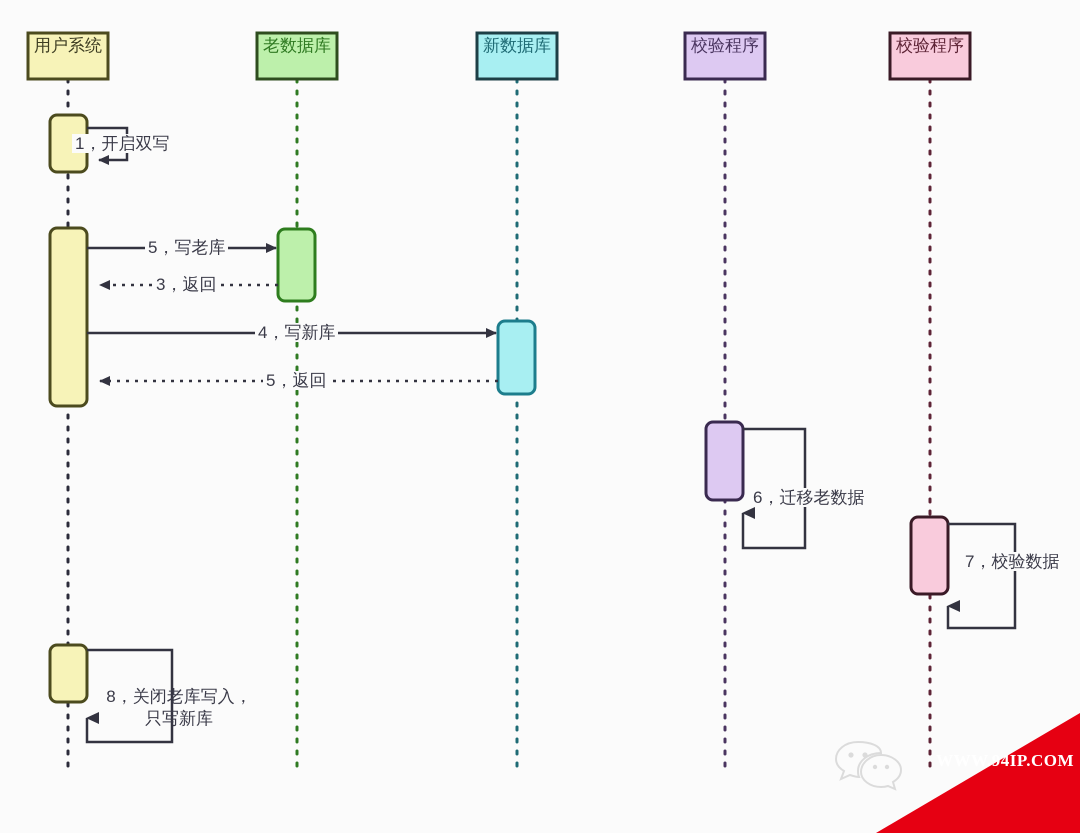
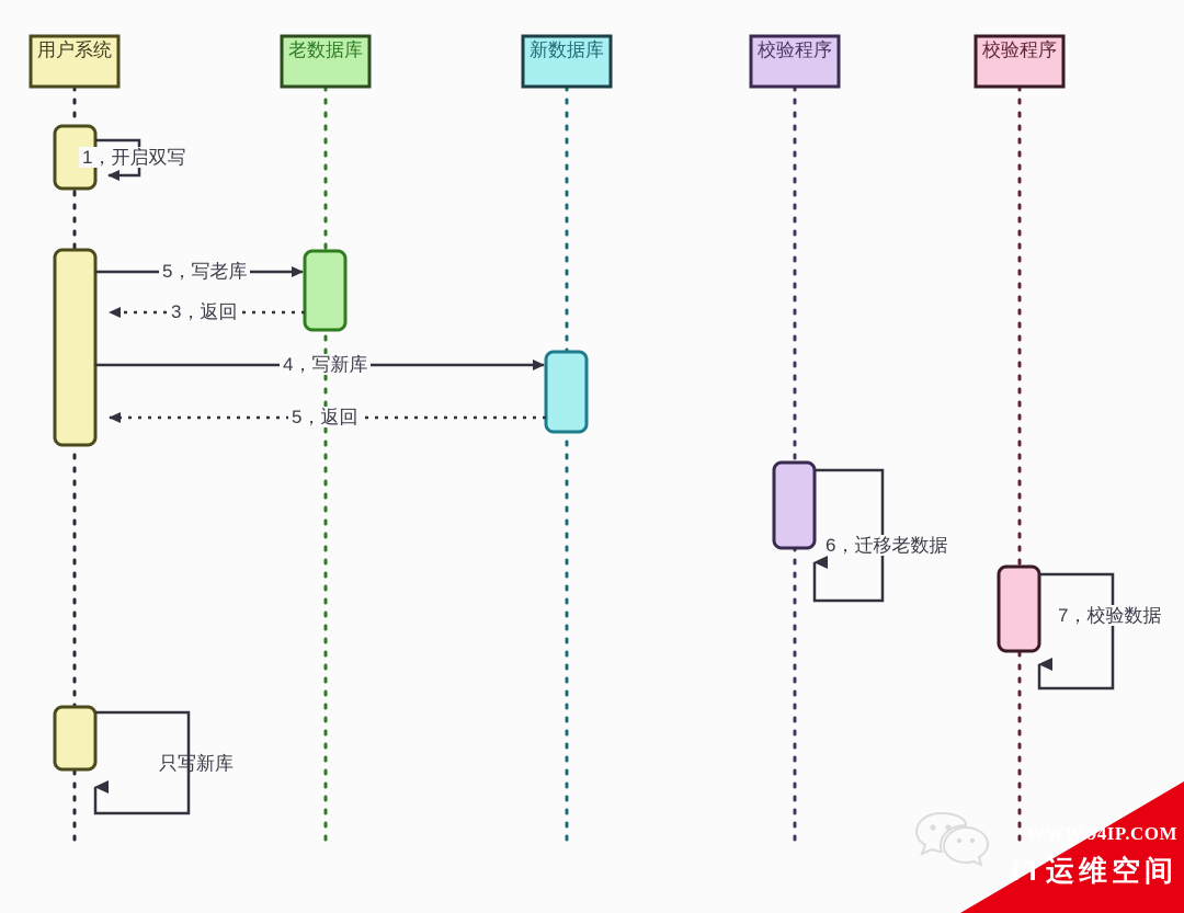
  用户系统
  老数据库
  新数据库
  校验程序
  校验程序
  1，开启双写
  5，写老库
  3，返回
  4，写新库
  5，返回
  6，迁移老数据
  7，校验数据
- 8，关闭老库写入，
  只写新库
  WWW.94IP.COM
+ IT运维空间
